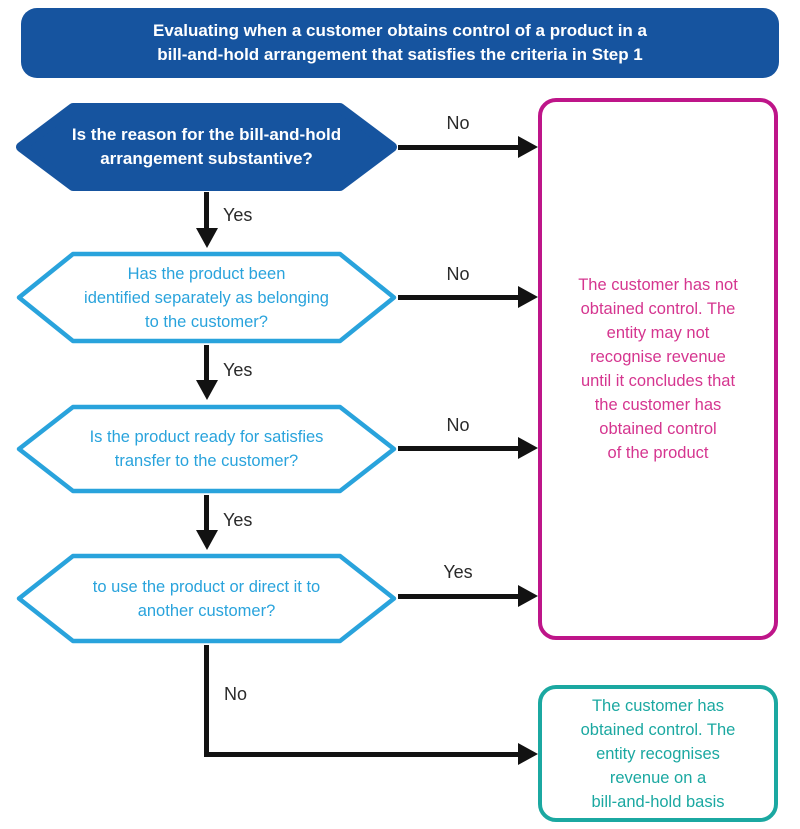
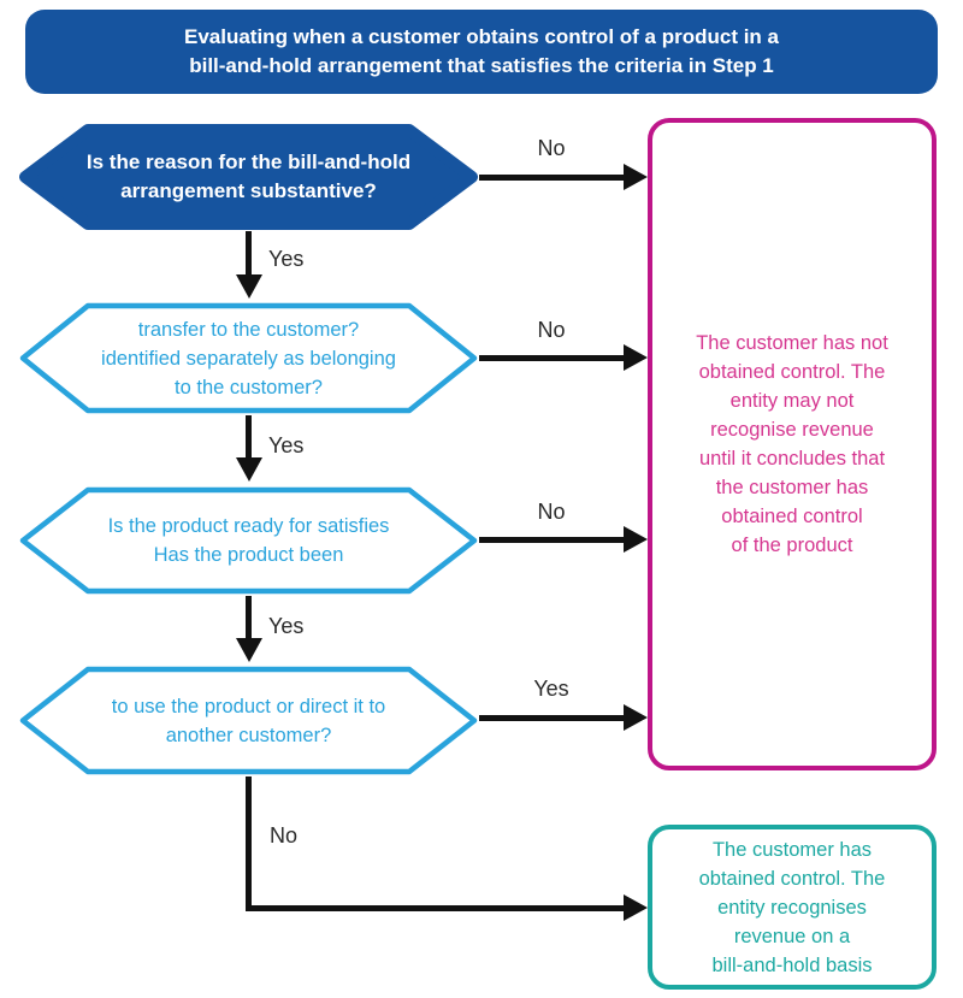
  Evaluating when a customer obtains control of a product in a
  bill-and-hold arrangement that satisfies the criteria in Step 1
  Is the reason for the bill-and-hold
  arrangement substantive?
- Has the product been
+ transfer to the customer?
  identified separately as belonging
  to the customer?
  Is the product ready for satisfies
- transfer to the customer?
+ Has the product been
  to use the product or direct it to
  another customer?
  The customer has not
  obtained control. The
  entity may not
  recognise revenue
  until it concludes that
  the customer has
  obtained control
  of the product
  The customer has
  obtained control. The
  entity recognises
  revenue on a
  bill-and-hold basis
  No
  Yes
  No
  Yes
  No
  Yes
  Yes
  No
